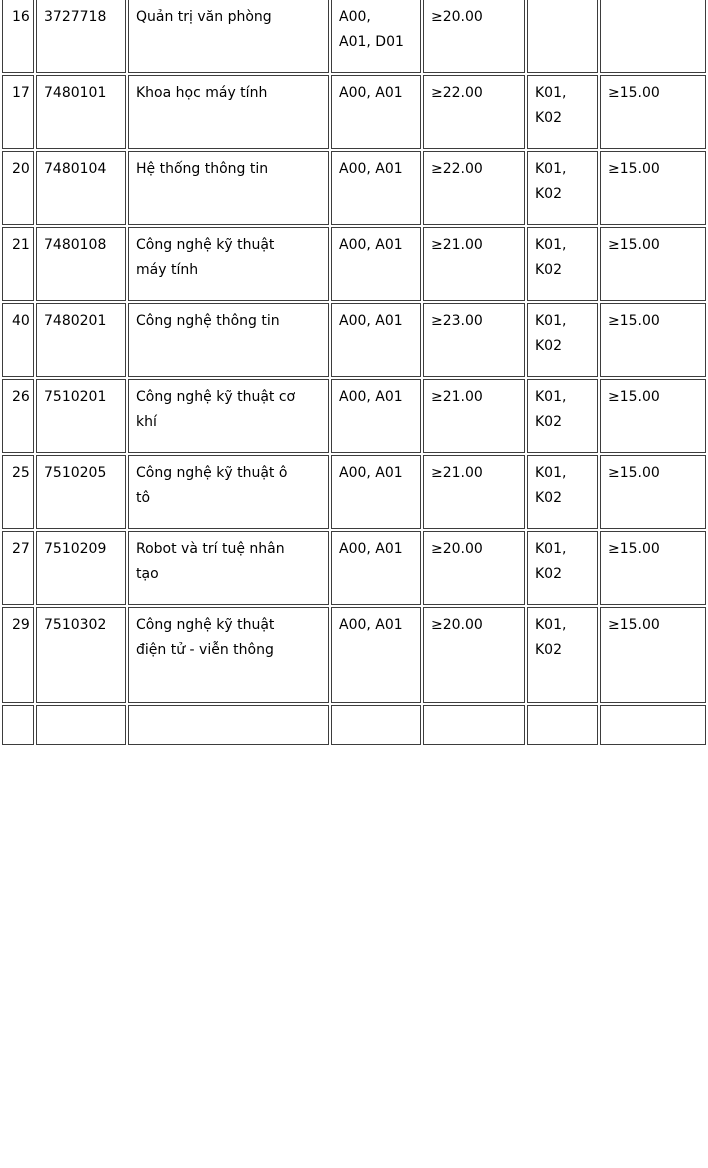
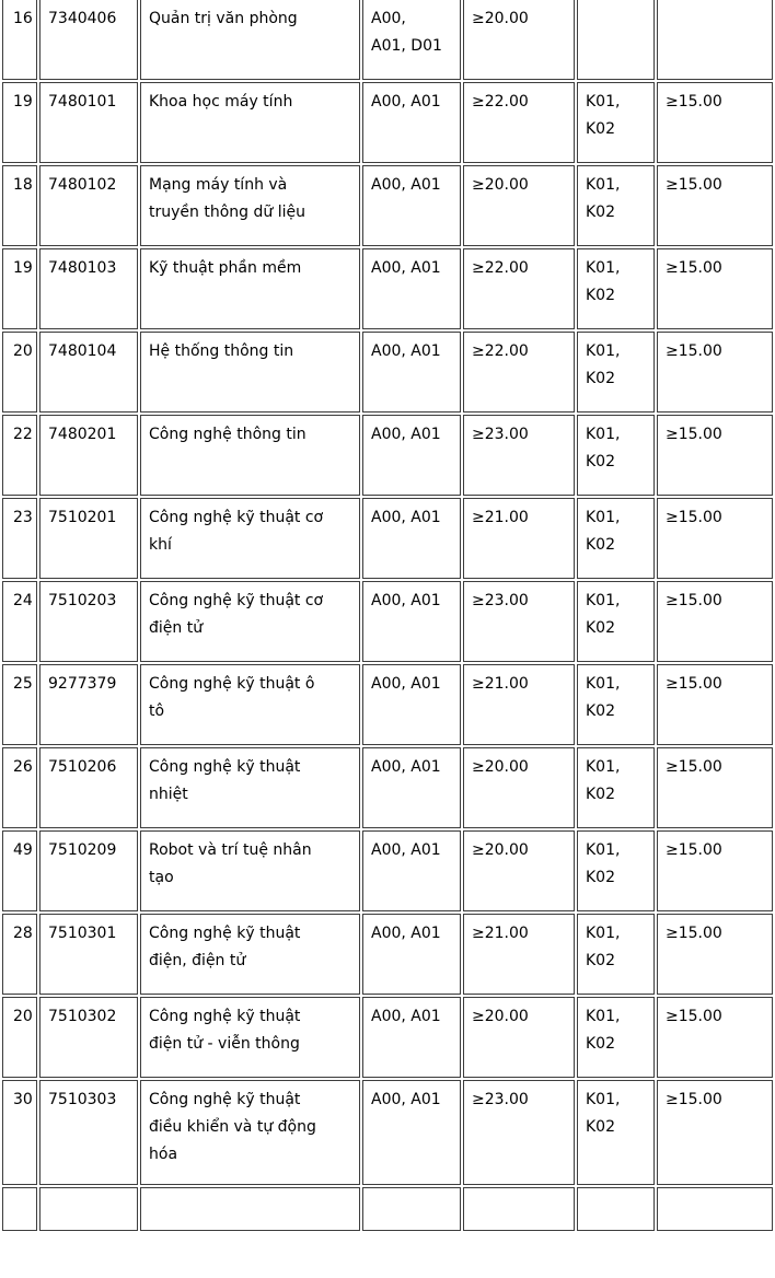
- 16	3727718	Quản trị văn phòng	A00, A01, D01	≥20.00
+ 16	7340406	Quản trị văn phòng	A00, A01, D01	≥20.00
- 17	7480101	Khoa học máy tính	A00, A01	≥22.00	K01, K02	≥15.00
+ 19	7480101	Khoa học máy tính	A00, A01	≥22.00	K01, K02	≥15.00
+ 18	7480102	Mạng máy tính và truyền thông dữ liệu	A00, A01	≥20.00	K01, K02	≥15.00
+ 19	7480103	Kỹ thuật phần mềm	A00, A01	≥22.00	K01, K02	≥15.00
  20	7480104	Hệ thống thông tin	A00, A01	≥22.00	K01, K02	≥15.00
- 21	7480108	Công nghệ kỹ thuật máy tính	A00, A01	≥21.00	K01, K02	≥15.00
- 40	7480201	Công nghệ thông tin	A00, A01	≥23.00	K01, K02	≥15.00
+ 22	7480201	Công nghệ thông tin	A00, A01	≥23.00	K01, K02	≥15.00
- 26	7510201	Công nghệ kỹ thuật cơ khí	A00, A01	≥21.00	K01, K02	≥15.00
+ 23	7510201	Công nghệ kỹ thuật cơ khí	A00, A01	≥21.00	K01, K02	≥15.00
+ 24	7510203	Công nghệ kỹ thuật cơ điện tử	A00, A01	≥23.00	K01, K02	≥15.00
- 25	7510205	Công nghệ kỹ thuật ô tô	A00, A01	≥21.00	K01, K02	≥15.00
+ 25	9277379	Công nghệ kỹ thuật ô tô	A00, A01	≥21.00	K01, K02	≥15.00
+ 26	7510206	Công nghệ kỹ thuật nhiệt	A00, A01	≥20.00	K01, K02	≥15.00
- 27	7510209	Robot và trí tuệ nhân tạo	A00, A01	≥20.00	K01, K02	≥15.00
+ 49	7510209	Robot và trí tuệ nhân tạo	A00, A01	≥20.00	K01, K02	≥15.00
+ 28	7510301	Công nghệ kỹ thuật điện, điện tử	A00, A01	≥21.00	K01, K02	≥15.00
- 29	7510302	Công nghệ kỹ thuật điện tử - viễn thông	A00, A01	≥20.00	K01, K02	≥15.00
+ 20	7510302	Công nghệ kỹ thuật điện tử - viễn thông	A00, A01	≥20.00	K01, K02	≥15.00
+ 30	7510303	Công nghệ kỹ thuật điều khiển và tự động hóa	A00, A01	≥23.00	K01, K02	≥15.00
